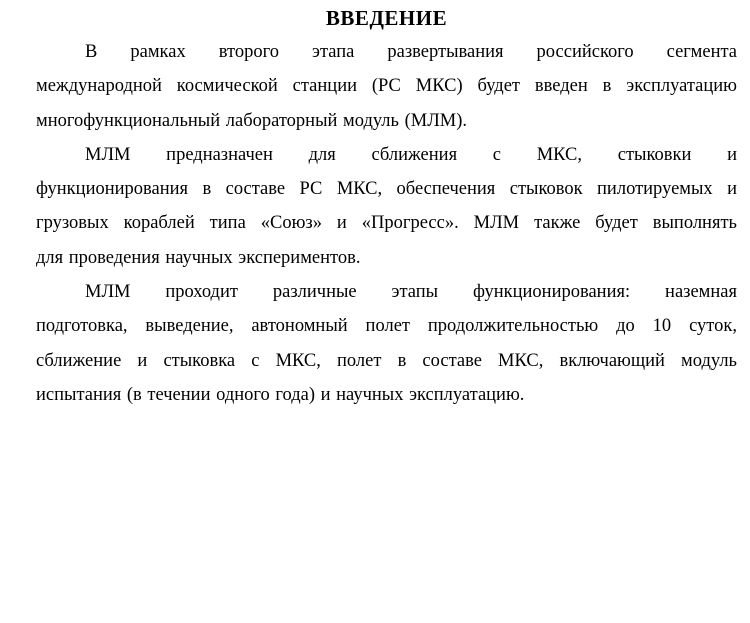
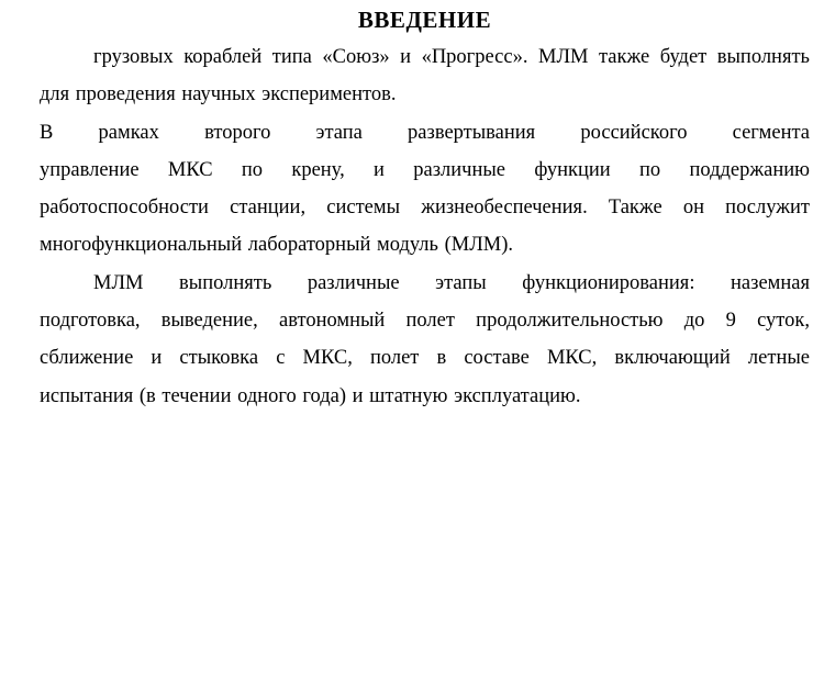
  ВВЕДЕНИЕ
- В рамках второго этапа развертывания российского сегмента
+ грузовых кораблей типа «Союз» и «Прогресс». МЛМ также будет выполнять
- международной космической станции (РС МКС) будет введен в эксплуатацию
- многофункциональный лабораторный модуль (МЛМ).
+ для проведения научных экспериментов.
- МЛМ предназначен для сближения с МКС, стыковки и
- функционирования в составе РС МКС, обеспечения стыковок пилотируемых и
- грузовых кораблей типа «Союз» и «Прогресс». МЛМ также будет выполнять
+ В рамках второго этапа развертывания российского сегмента
+ управление МКС по крену, и различные функции по поддержанию
+ работоспособности станции, системы жизнеобеспечения. Также он послужит
- для проведения научных экспериментов.
+ многофункциональный лабораторный модуль (МЛМ).
- МЛМ проходит различные этапы функционирования: наземная
+ МЛМ выполнять различные этапы функционирования: наземная
- подготовка, выведение, автономный полет продолжительностью до 10 суток,
+ подготовка, выведение, автономный полет продолжительностью до 9 суток,
- сближение и стыковка с МКС, полет в составе МКС, включающий модуль
+ сближение и стыковка с МКС, полет в составе МКС, включающий летные
- испытания (в течении одного года) и научных эксплуатацию.
+ испытания (в течении одного года) и штатную эксплуатацию.
